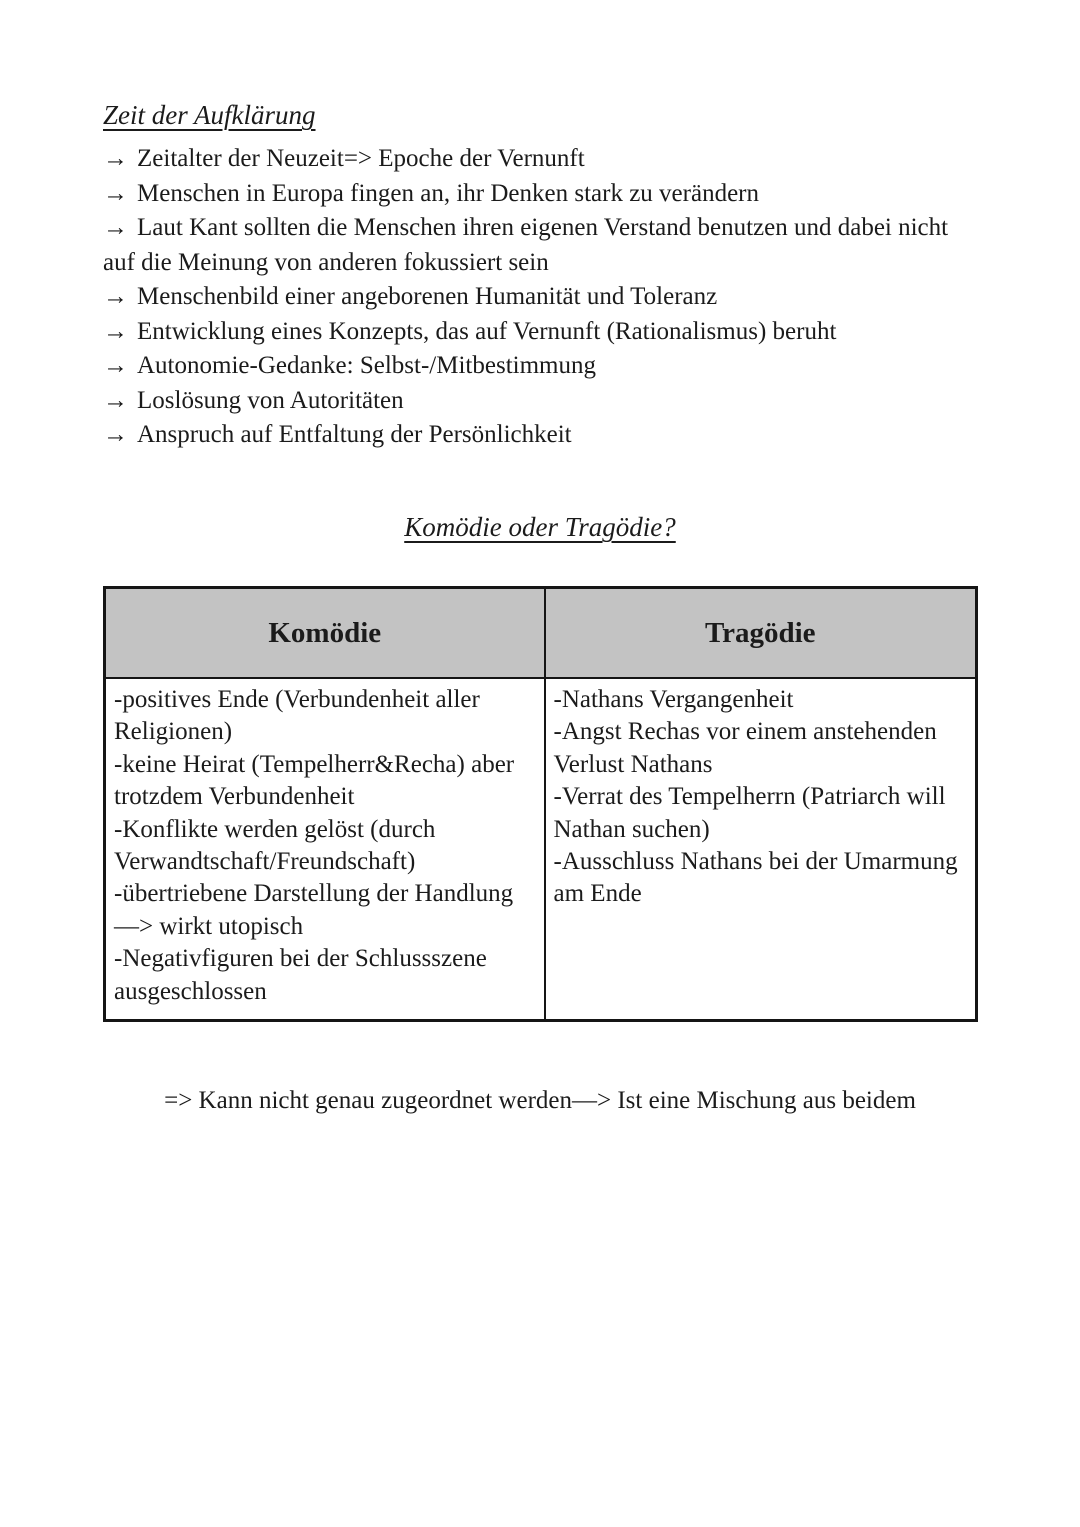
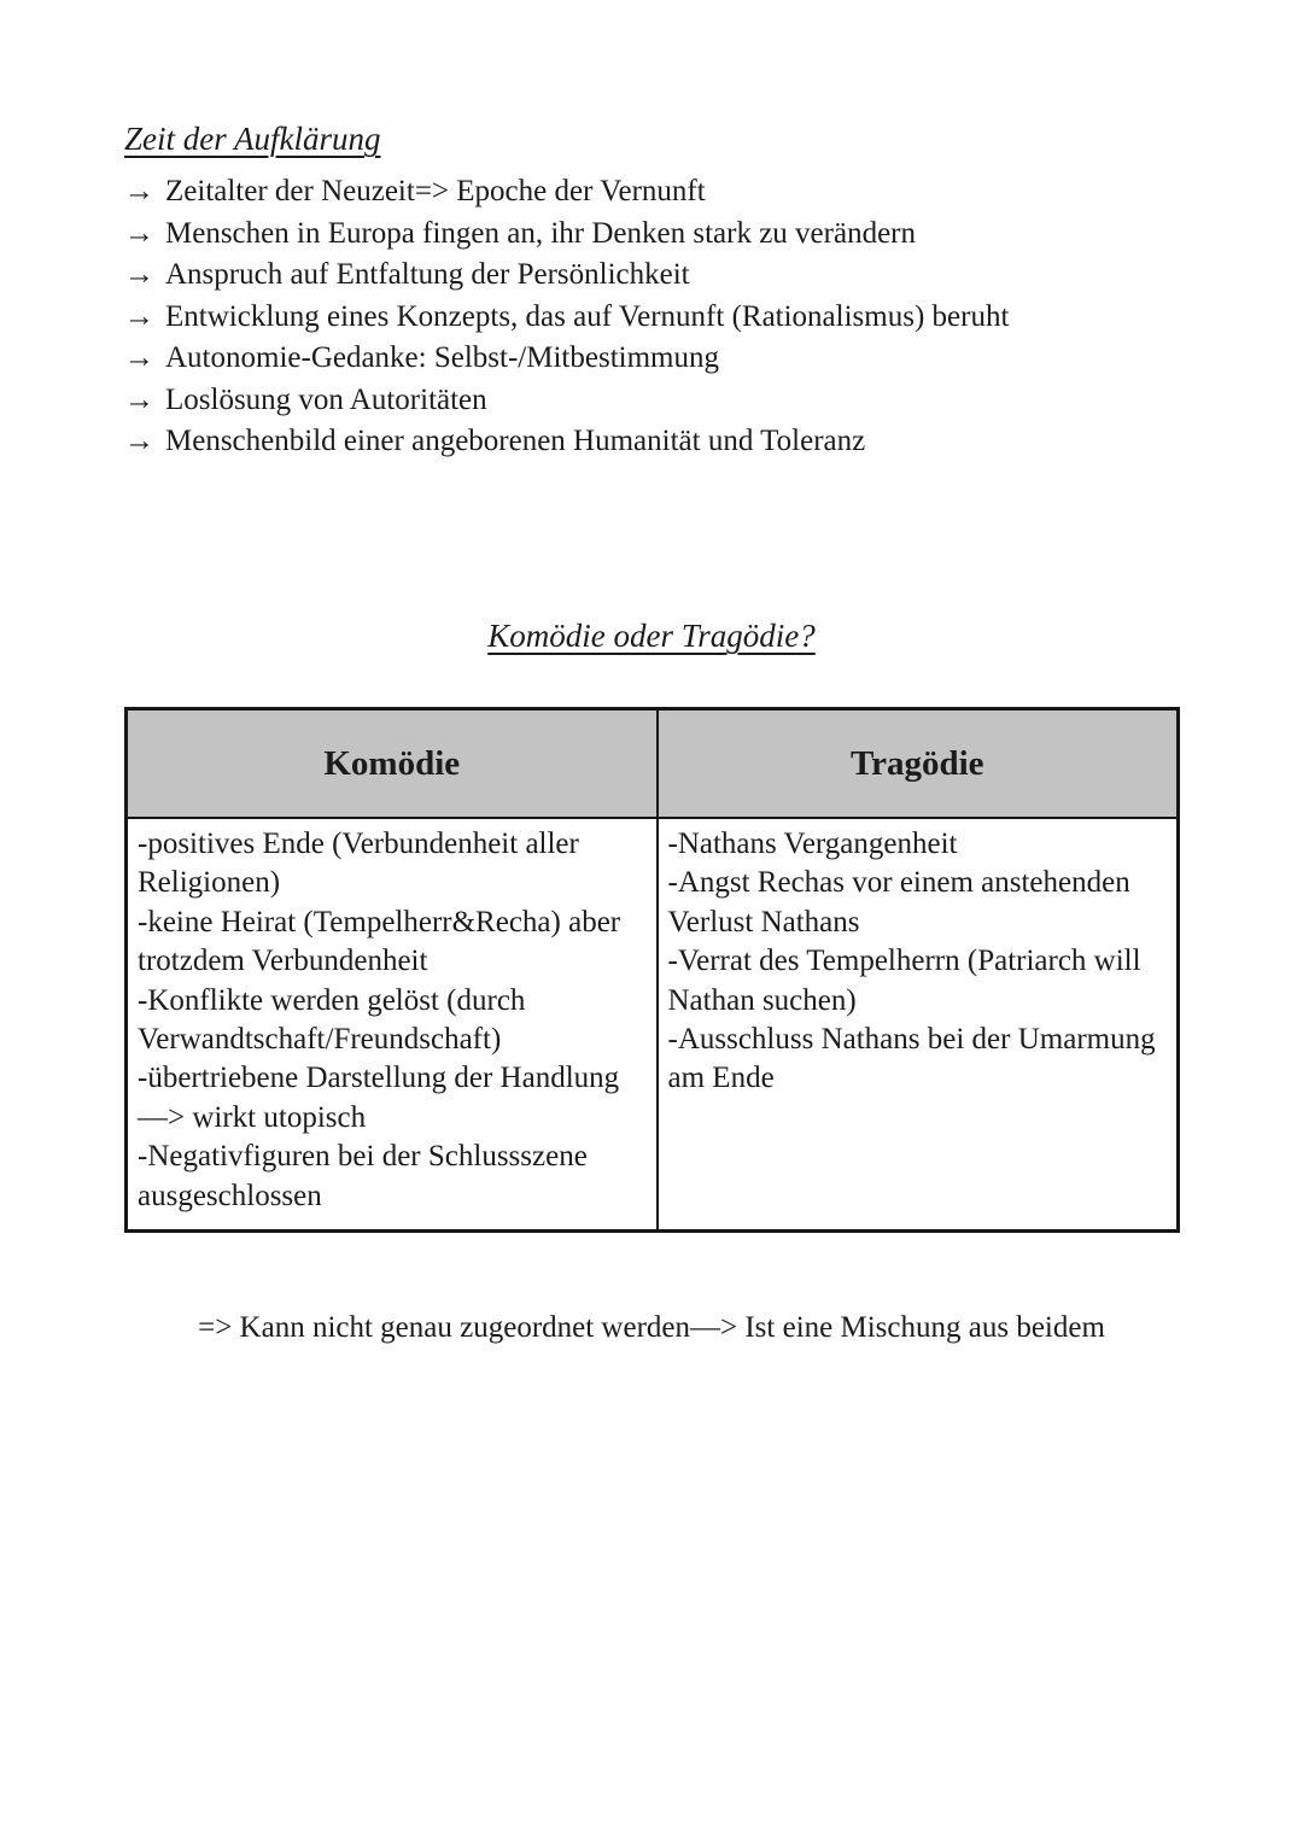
  Zeit der Aufklärung
  → Zeitalter der Neuzeit=> Epoche der Vernunft
  → Menschen in Europa fingen an, ihr Denken stark zu verändern
- → Laut Kant sollten die Menschen ihren eigenen Verstand benutzen und dabei nicht auf die Meinung von anderen fokussiert sein
- → Menschenbild einer angeborenen Humanität und Toleranz
+ → Anspruch auf Entfaltung der Persönlichkeit
  → Entwicklung eines Konzepts, das auf Vernunft (Rationalismus) beruht
  → Autonomie-Gedanke: Selbst-/Mitbestimmung
  → Loslösung von Autoritäten
- → Anspruch auf Entfaltung der Persönlichkeit
+ → Menschenbild einer angeborenen Humanität und Toleranz
  Komödie oder Tragödie?
  Komödie	Tragödie
  -positives Ende (Verbundenheit aller Religionen) -keine Heirat (Tempelherr&Recha) aber trotzdem Verbundenheit -Konflikte werden gelöst (durch Verwandtschaft/Freundschaft) -übertriebene Darstellung der Handlung—> wirkt utopisch -Negativfiguren bei der Schlussszene ausgeschlossen	-Nathans Vergangenheit -Angst Rechas vor einem anstehenden Verlust Nathans -Verrat des Tempelherrn (Patriarch will Nathan suchen) -Ausschluss Nathans bei der Umarmung am Ende
  => Kann nicht genau zugeordnet werden—> Ist eine Mischung aus beidem
